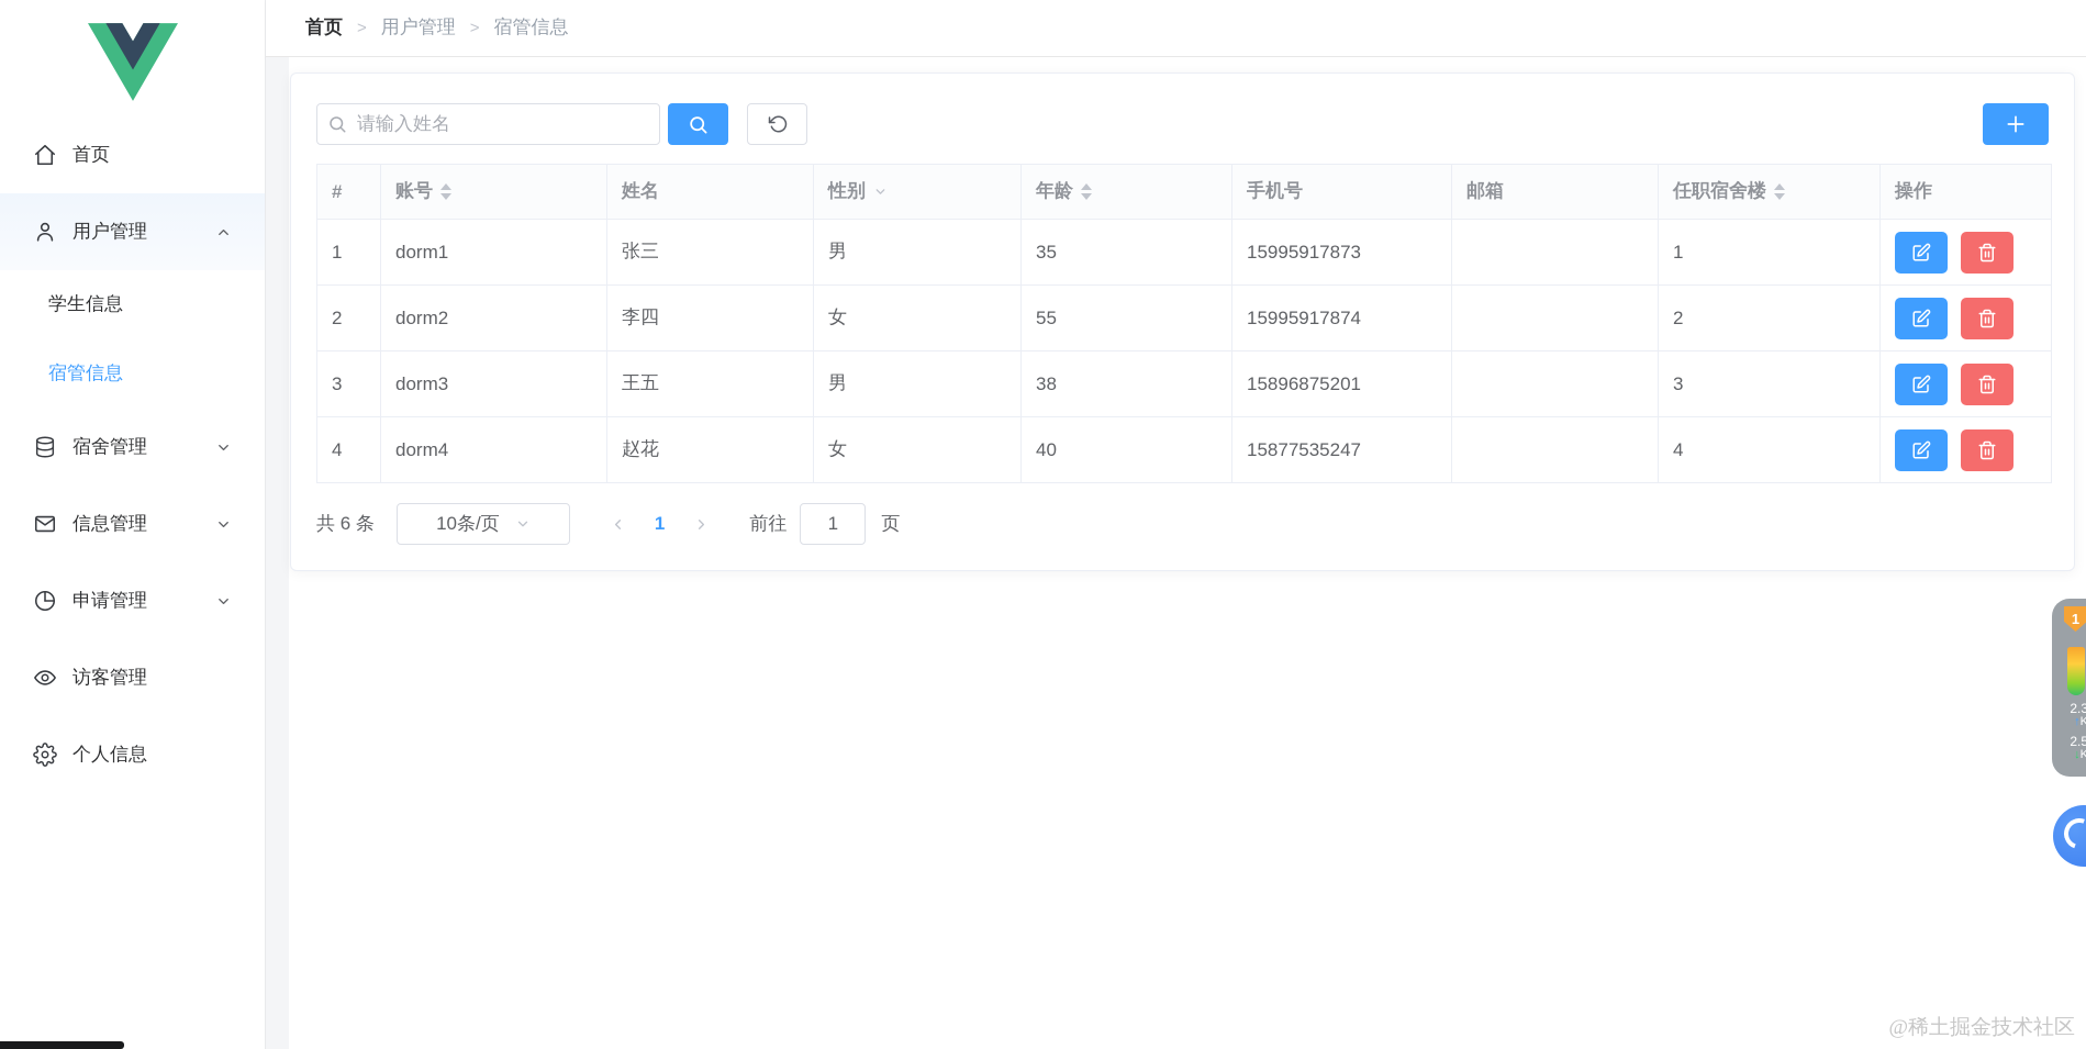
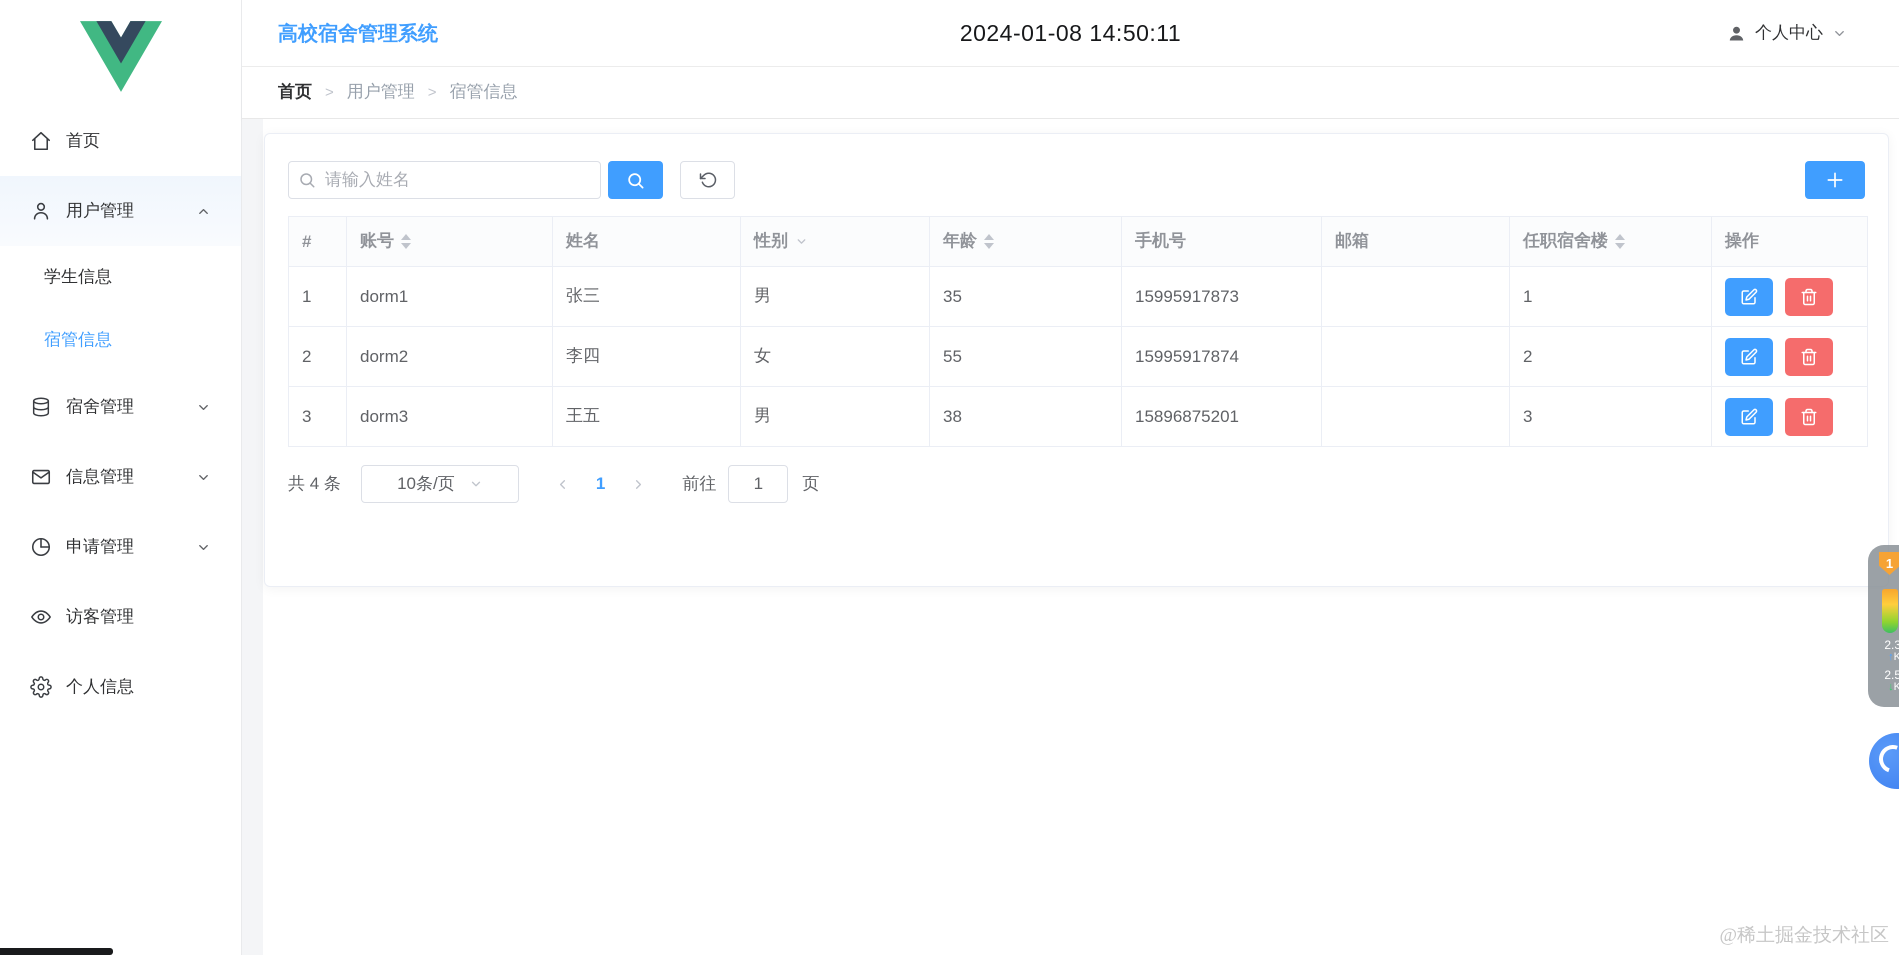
  首页
  用户管理
  学生信息
  宿管信息
  宿舍管理
  信息管理
  申请管理
  访客管理
  个人信息
+ 高校宿舍管理系统
+ 2024-01-08 14:50:11
+ 个人中心
  首页
  >
  用户管理
  >
  宿管信息
  请输入姓名
  #	账号	姓名	性别	年龄	手机号	邮箱	任职宿舍楼	操作
  1	dorm1	张三	男	35	15995917873		1
  2	dorm2	李四	女	55	15995917874		2
  3	dorm3	王五	男	38	15896875201		3
- 4	dorm4	赵花	女	40	15877535247		4
- 共 6 条
+ 共 4 条
  10条/页
  1
  前往
  1
  页
  1
  2.3
  ↑K
  2.5
  ↓K
  @稀土掘金技术社区
